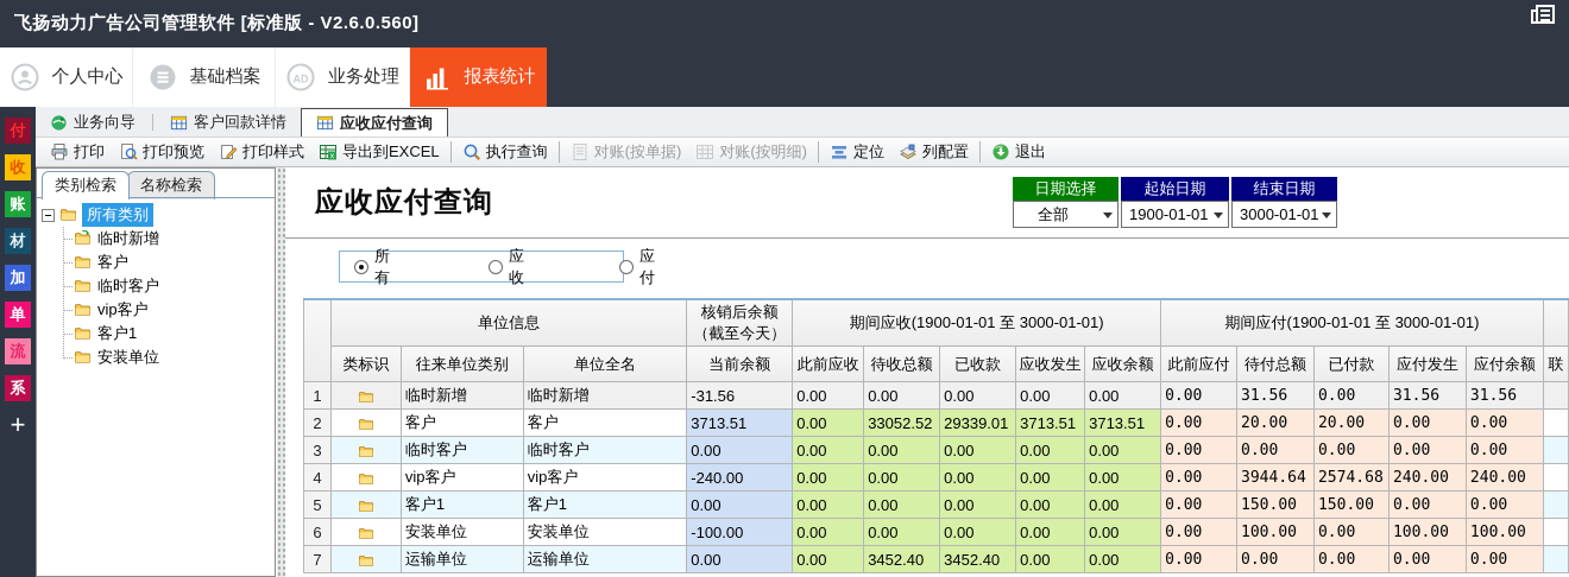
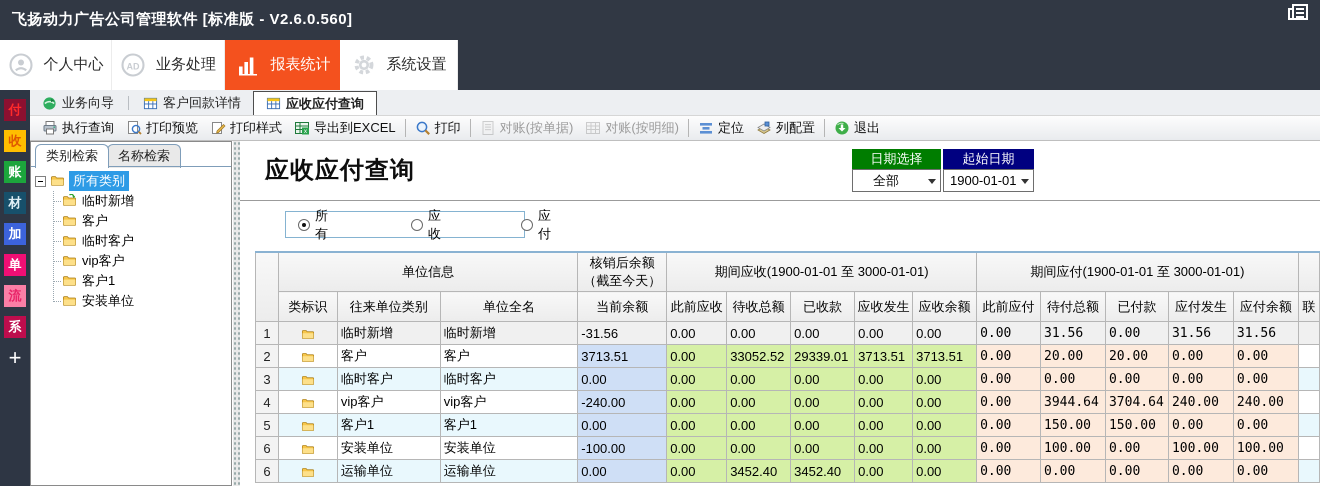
  飞扬动力广告公司管理软件 [标准版 - V2.6.0.560]
  个人中心
- 基础档案
  AD
  业务处理
  报表统计
+ 系统设置
  付
  收
  账
  材
  加
  单
  流
  系
  +
  业务向导
  客户回款详情
  应收应付查询
- 打印
+ 执行查询
  打印预览
  打印样式
  导出到EXCEL
- 执行查询
+ 打印
  对账(按单据)
  对账(按明细)
  定位
  列配置
  退出
  类别检索
  名称检索
  所有类别
  临时新增
  客户
  临时客户
  vip客户
  客户1
  安装单位
  应收应付查询
  日期选择
  全部
  起始日期
  1900-01-01
- 结束日期
- 3000-01-01
  所有
  应收
  应付
  	单位信息	核销后余额（截至今天）	期间应收(1900-01-01 至 3000-01-01)	期间应付(1900-01-01 至 3000-01-01)
  类标识	往来单位类别	单位全名	当前余额	此前应收	待收总额	已收款	应收发生	应收余额	此前应付	待付总额	已付款	应付发生	应付余额	联
  1		临时新增	临时新增	-31.56	0.00	0.00	0.00	0.00	0.00	0.00	31.56	0.00	31.56	31.56
  2		客户	客户	3713.51	0.00	33052.52	29339.01	3713.51	3713.51	0.00	20.00	20.00	0.00	0.00
  3		临时客户	临时客户	0.00	0.00	0.00	0.00	0.00	0.00	0.00	0.00	0.00	0.00	0.00
- 4		vip客户	vip客户	-240.00	0.00	0.00	0.00	0.00	0.00	0.00	3944.64	2574.68	240.00	240.00
+ 4		vip客户	vip客户	-240.00	0.00	0.00	0.00	0.00	0.00	0.00	3944.64	3704.64	240.00	240.00
  5		客户1	客户1	0.00	0.00	0.00	0.00	0.00	0.00	0.00	150.00	150.00	0.00	0.00
  6		安装单位	安装单位	-100.00	0.00	0.00	0.00	0.00	0.00	0.00	100.00	0.00	100.00	100.00
- 7		运输单位	运输单位	0.00	0.00	3452.40	3452.40	0.00	0.00	0.00	0.00	0.00	0.00	0.00
+ 6		运输单位	运输单位	0.00	0.00	3452.40	3452.40	0.00	0.00	0.00	0.00	0.00	0.00	0.00
